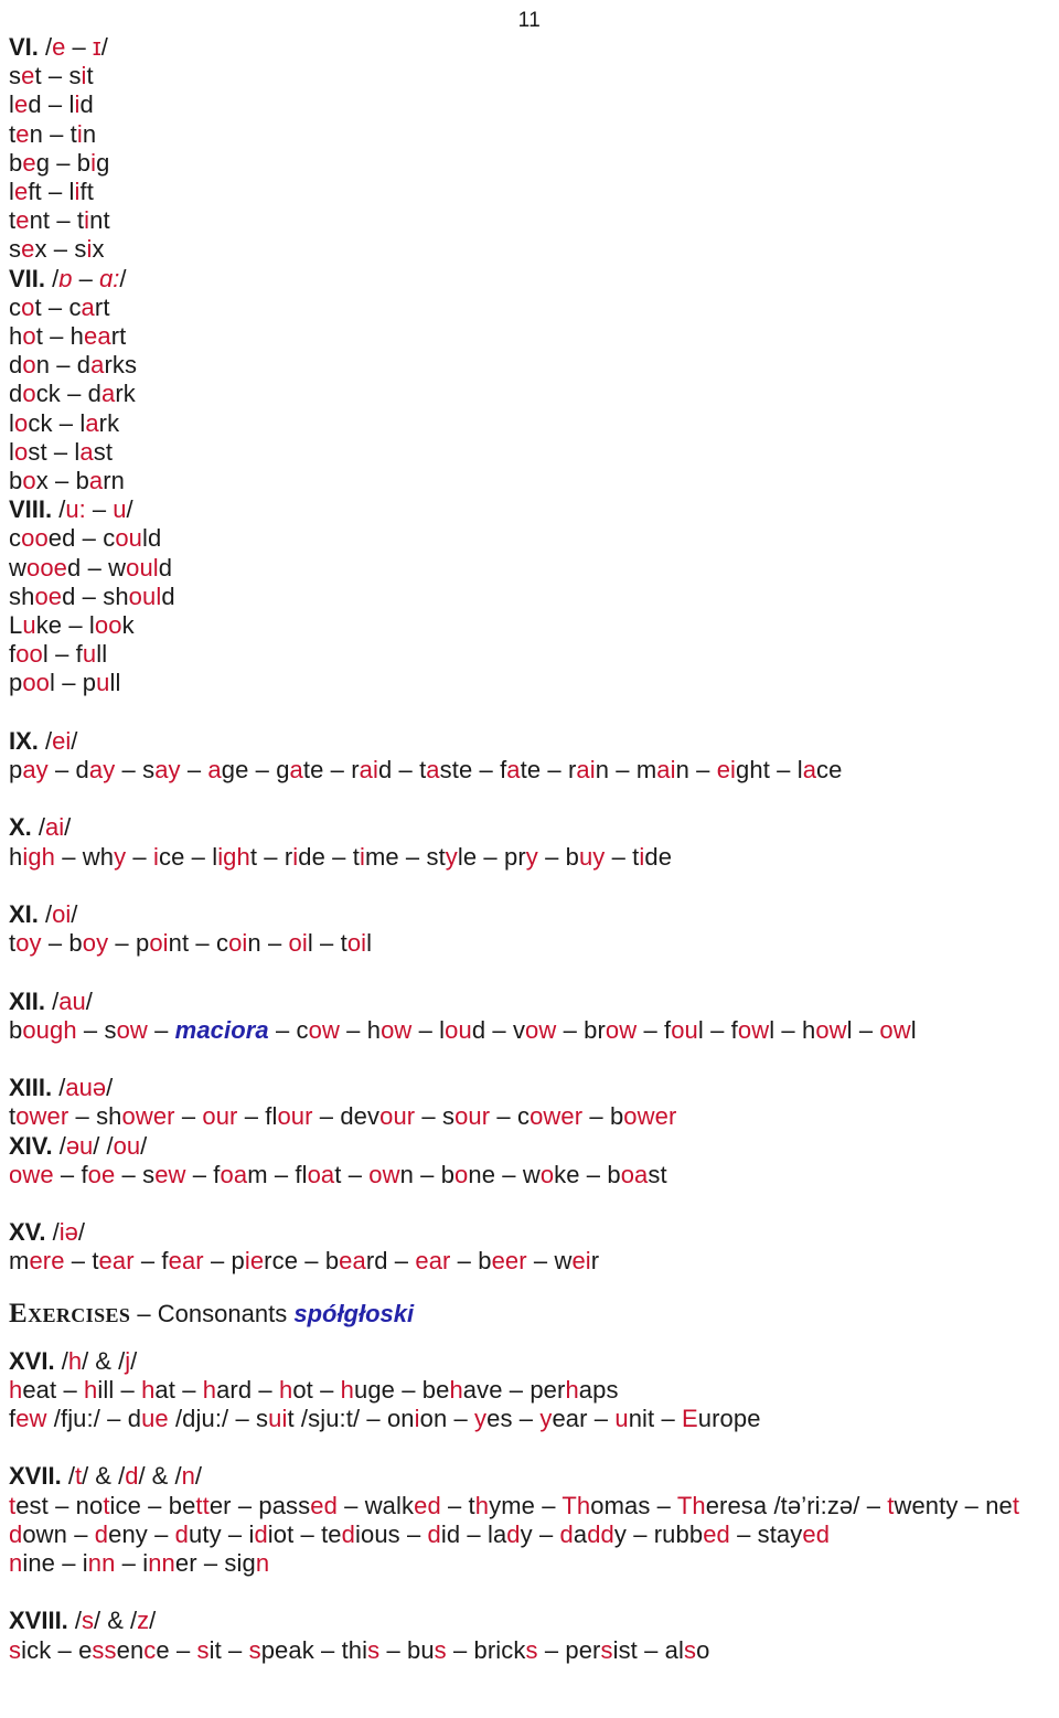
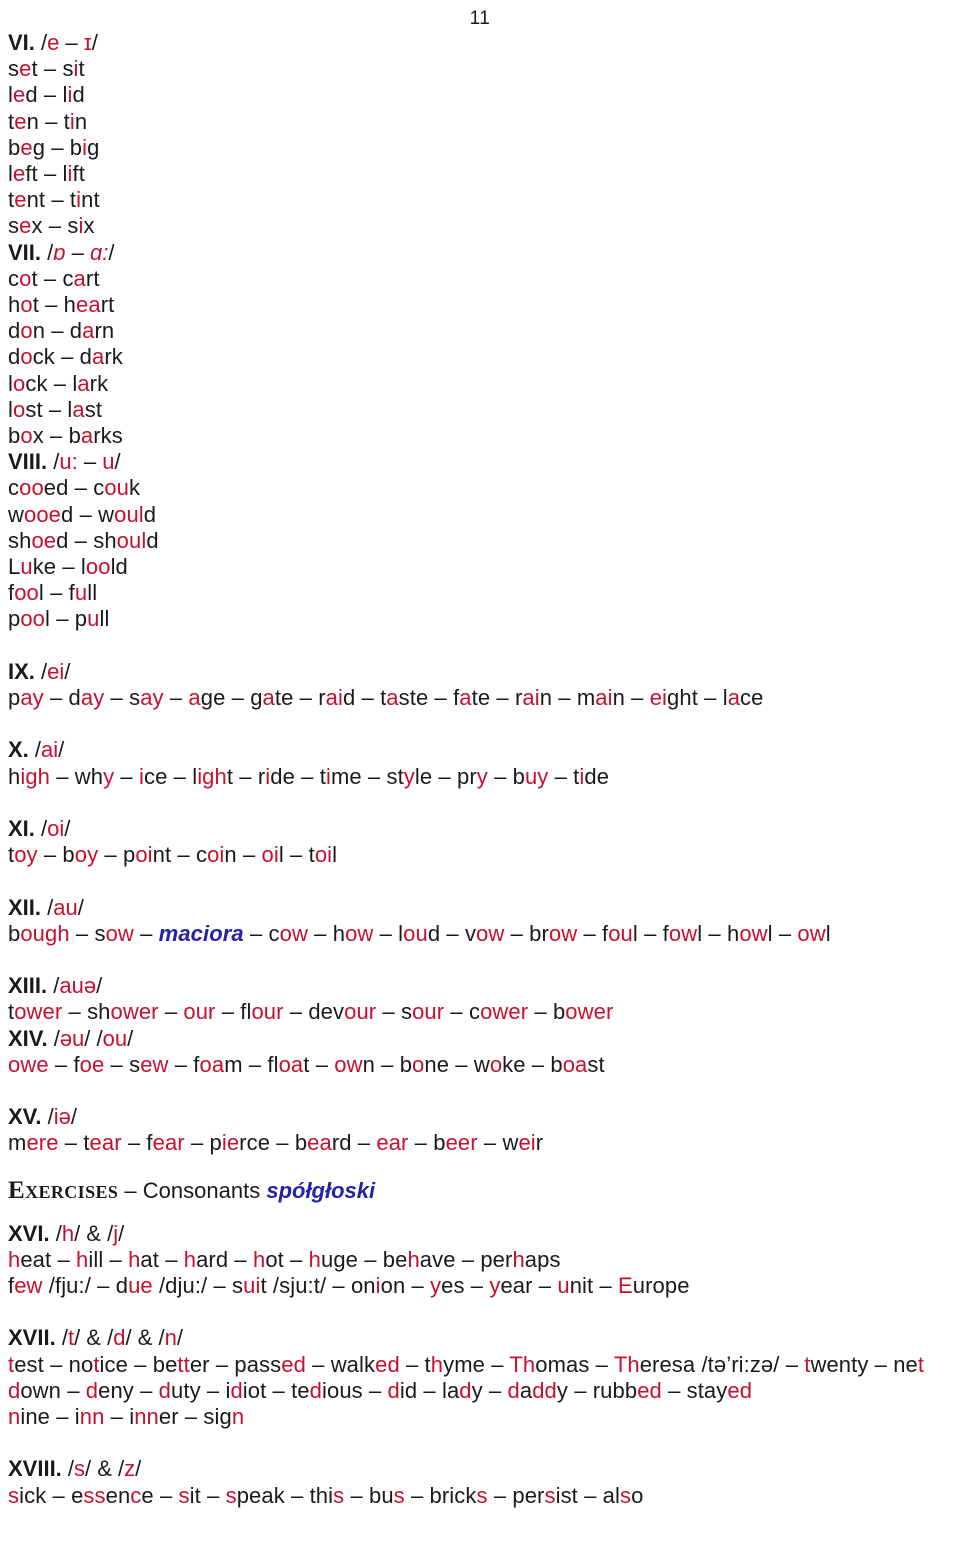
  11
  VI. /e – ɪ/
  set – sit
  led – lid
  ten – tin
  beg – big
  left – lift
  tent – tint
  sex – six
  VII. /ɒ – ɑ:/
  cot – cart
  hot – heart
- don – darks
+ don – darn
  dock – dark
  lock – lark
  lost – last
- box – barn
+ box – barks
  VIII. /u: – u/
- cooed – could
+ cooed – couk
  wooed – would
  shoed – should
- Luke – look
+ Luke – loold
  fool – full
  pool – pull
  IX. /ei/
  pay – day – say – age – gate – raid – taste – fate – rain – main – eight – lace
  X. /ai/
  high – why – ice – light – ride – time – style – pry – buy – tide
  XI. /oi/
  toy – boy – point – coin – oil – toil
  XII. /au/
  bough – sow – maciora – cow – how – loud – vow – brow – foul – fowl – howl – owl
  XIII. /auə/
  tower – shower – our – flour – devour – sour – cower – bower
  XIV. /əu/ /ou/
  owe – foe – sew – foam – float – own – bone – woke – boast
  XV. /iə/
  mere – tear – fear – pierce – beard – ear – beer – weir
  Exercises – Consonants spółgłoski
  XVI. /h/ & /j/
  heat – hill – hat – hard – hot – huge – behave – perhaps
  few /fju:/ – due /dju:/ – suit /sju:t/ – onion – yes – year – unit – Europe
  XVII. /t/ & /d/ & /n/
  test – notice – better – passed – walked – thyme – Thomas – Theresa /tə’ri:zə/ – twenty – net
  down – deny – duty – idiot – tedious – did – lady – daddy – rubbed – stayed
  nine – inn – inner – sign
  XVIII. /s/ & /z/
  sick – essence – sit – speak – this – bus – bricks – persist – also
